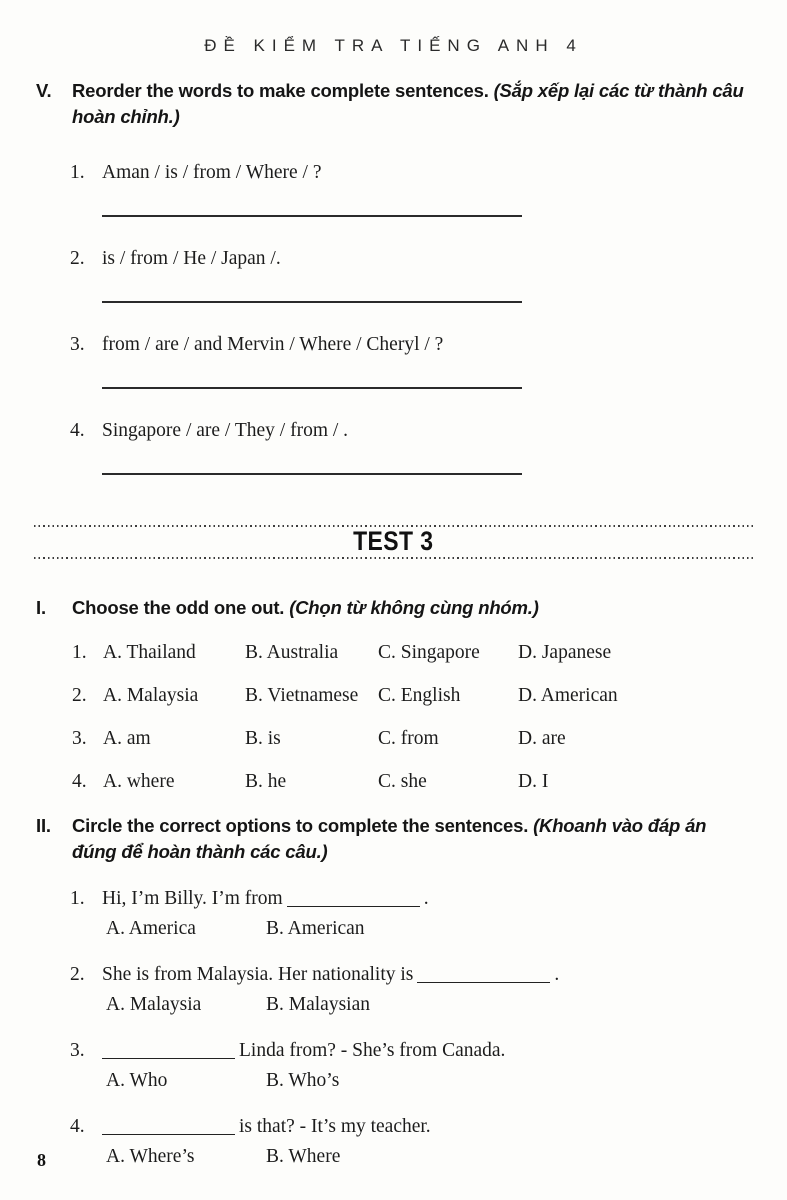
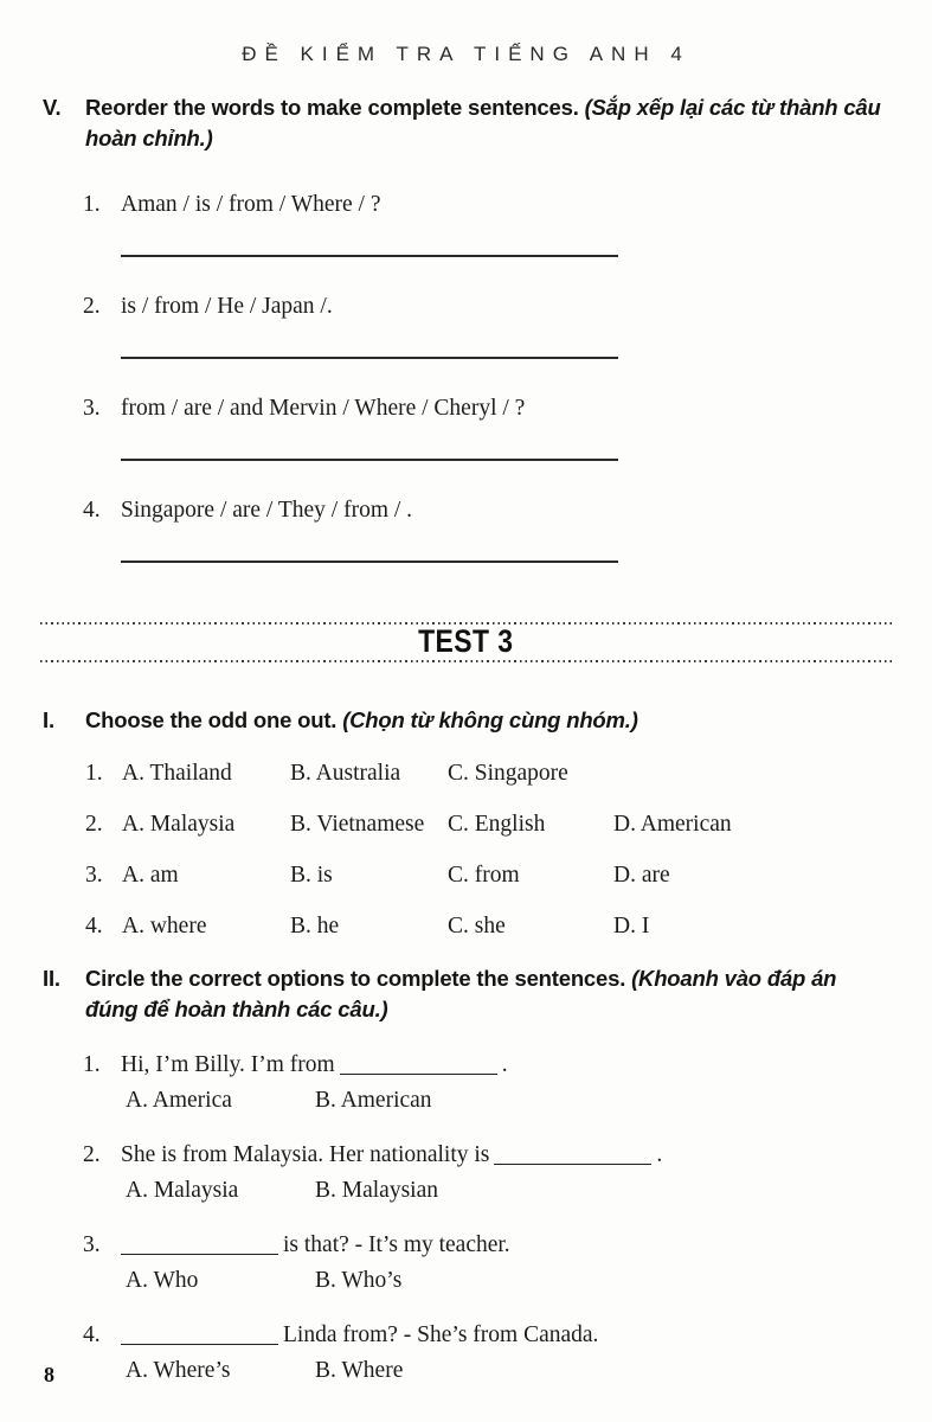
  ĐỀ KIỂM TRA TIẾNG ANH 4
  V.
  Reorder the words to make complete sentences. (Sắp xếp lại các từ thành câu hoàn chỉnh.)
  1.
  Aman / is / from / Where / ?
  2.
  is / from / He / Japan /.
  3.
  from / are / and Mervin / Where / Cheryl / ?
  4.
  Singapore / are / They / from / .
  TEST 3
  I.
  Choose the odd one out. (Chọn từ không cùng nhóm.)
  1.
  A. Thailand
  B. Australia
  C. Singapore
- D. Japanese
  2.
  A. Malaysia
  B. Vietnamese
  C. English
  D. American
  3.
  A. am
  B. is
  C. from
  D. are
  4.
  A. where
  B. he
  C. she
  D. I
  II.
  Circle the correct options to complete the sentences. (Khoanh vào đáp án đúng để hoàn thành các câu.)
  1.
  Hi, I’m Billy. I’m from .
  A. America
  B. American
  2.
  She is from Malaysia. Her nationality is .
  A. Malaysia
  B. Malaysian
  3.
- Linda from? - She’s from Canada.
+ is that? - It’s my teacher.
  A. Who
  B. Who’s
  4.
- is that? - It’s my teacher.
+ Linda from? - She’s from Canada.
  A. Where’s
  B. Where
  8
